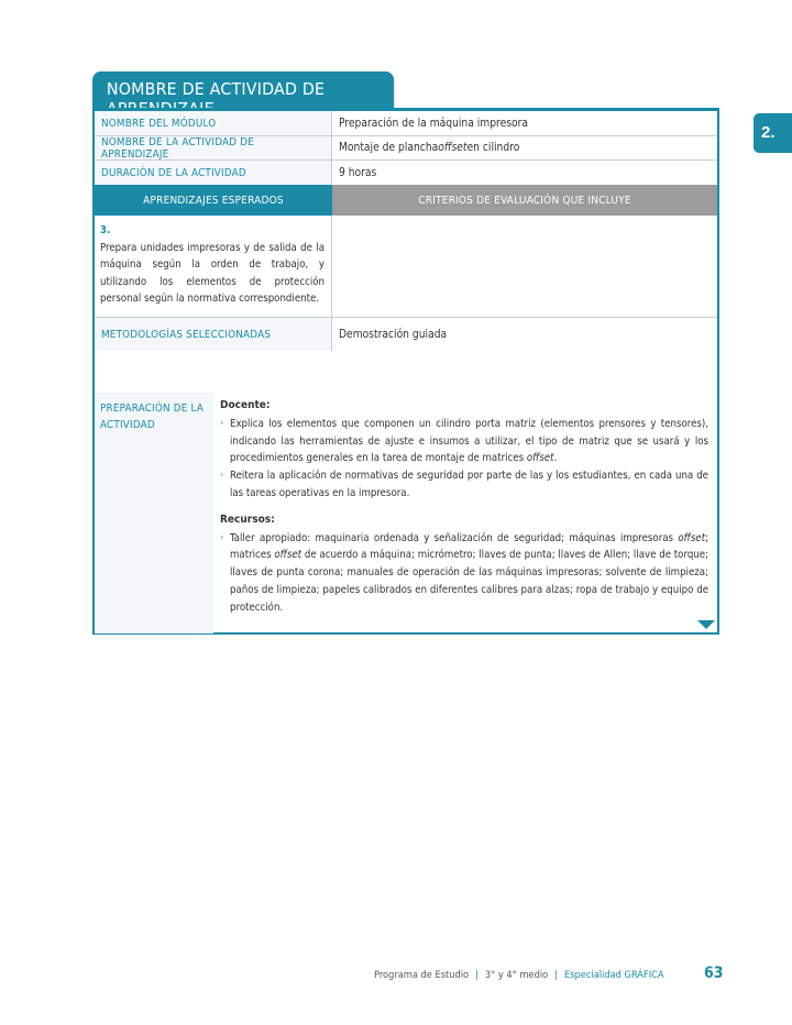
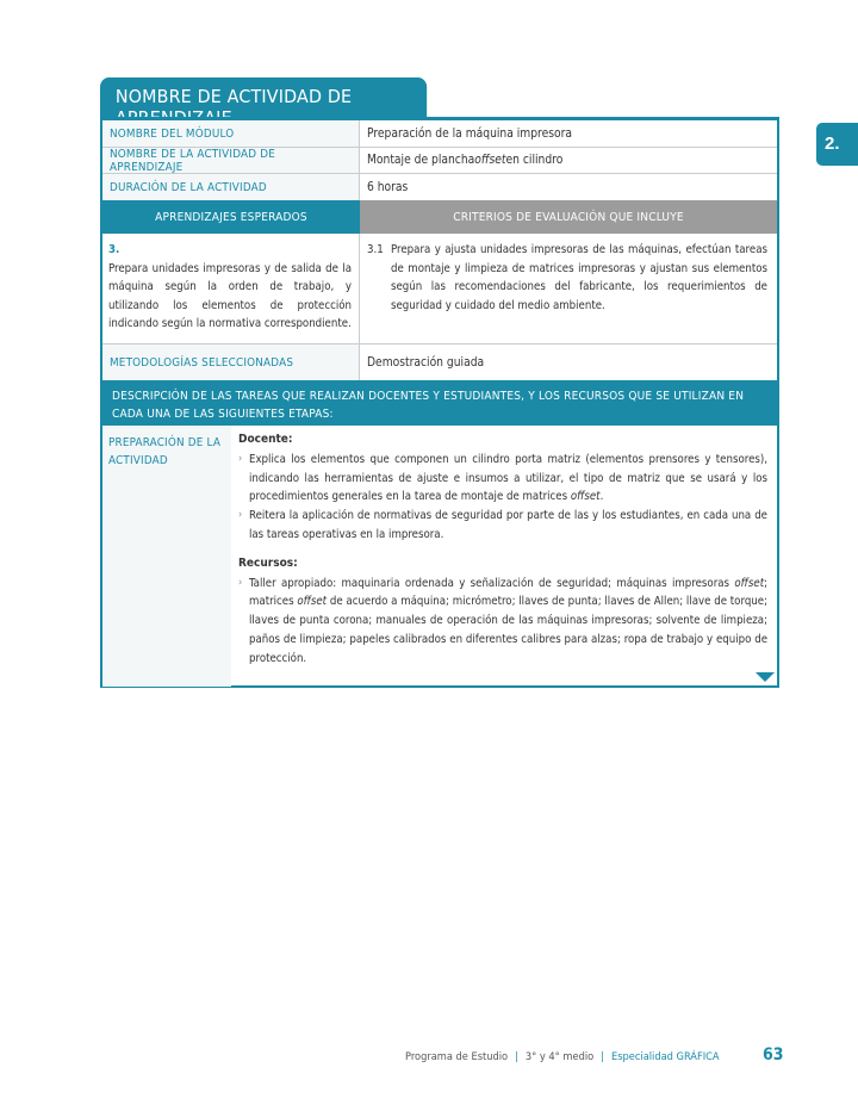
  NOMBRE DE ACTIVIDAD DE APRENDIZAJE
  2.
  NOMBRE DEL MÓDULO
  Preparación de la máquina impresora
  NOMBRE DE LA ACTIVIDAD DE APRENDIZAJE
  Montaje de plancha
  offset
  en cilindro
  DURACIÓN DE LA ACTIVIDAD
- 9 horas
+ 6 horas
  APRENDIZAJES ESPERADOS
  CRITERIOS DE EVALUACIÓN QUE INCLUYE
  3.
- Prepara unidades impresoras y de salida de la máquina según la orden de trabajo, y utilizando los elementos de protección personal según la normativa correspondiente.
+ Prepara unidades impresoras y de salida de la máquina según la orden de trabajo, y utilizando los elementos de protección indicando según la normativa correspondiente.
+ 3.1
+ Prepara y ajusta unidades impresoras de las máquinas, efectúan tareas de montaje y limpieza de matrices impresoras y ajustan sus elementos según las recomendaciones del fabricante, los requerimientos de seguridad y cuidado del medio ambiente.
  METODOLOGÍAS SELECCIONADAS
  Demostración guiada
+ DESCRIPCIÓN DE LAS TAREAS QUE REALIZAN DOCENTES Y ESTUDIANTES, Y LOS RECURSOS QUE SE UTILIZAN EN CADA UNA DE LAS SIGUIENTES ETAPAS:
  PREPARACIÓN DE LA ACTIVIDAD
  Docente:
  ›
  Explica los elementos que componen un cilindro porta matriz (elementos prensores y tensores), indicando las herramientas de ajuste e insumos a utilizar, el tipo de matriz que se usará y los procedimientos generales en la tarea de montaje de matrices offset.
  ›
  Reitera la aplicación de normativas de seguridad por parte de las y los estudiantes, en cada una de las tareas operativas en la impresora.
  Recursos:
  ›
  Taller apropiado: maquinaria ordenada y señalización de seguridad; máquinas impresoras offset; matrices offset de acuerdo a máquina; micrómetro; llaves de punta; llaves de Allen; llave de torque; llaves de punta corona; manuales de operación de las máquinas impresoras; solvente de limpieza; paños de limpieza; papeles calibrados en diferentes calibres para alzas; ropa de trabajo y equipo de protección.
  Programa de Estudio
  |
  3° y 4° medio
  |
  Especialidad GRÁFICA
  63
